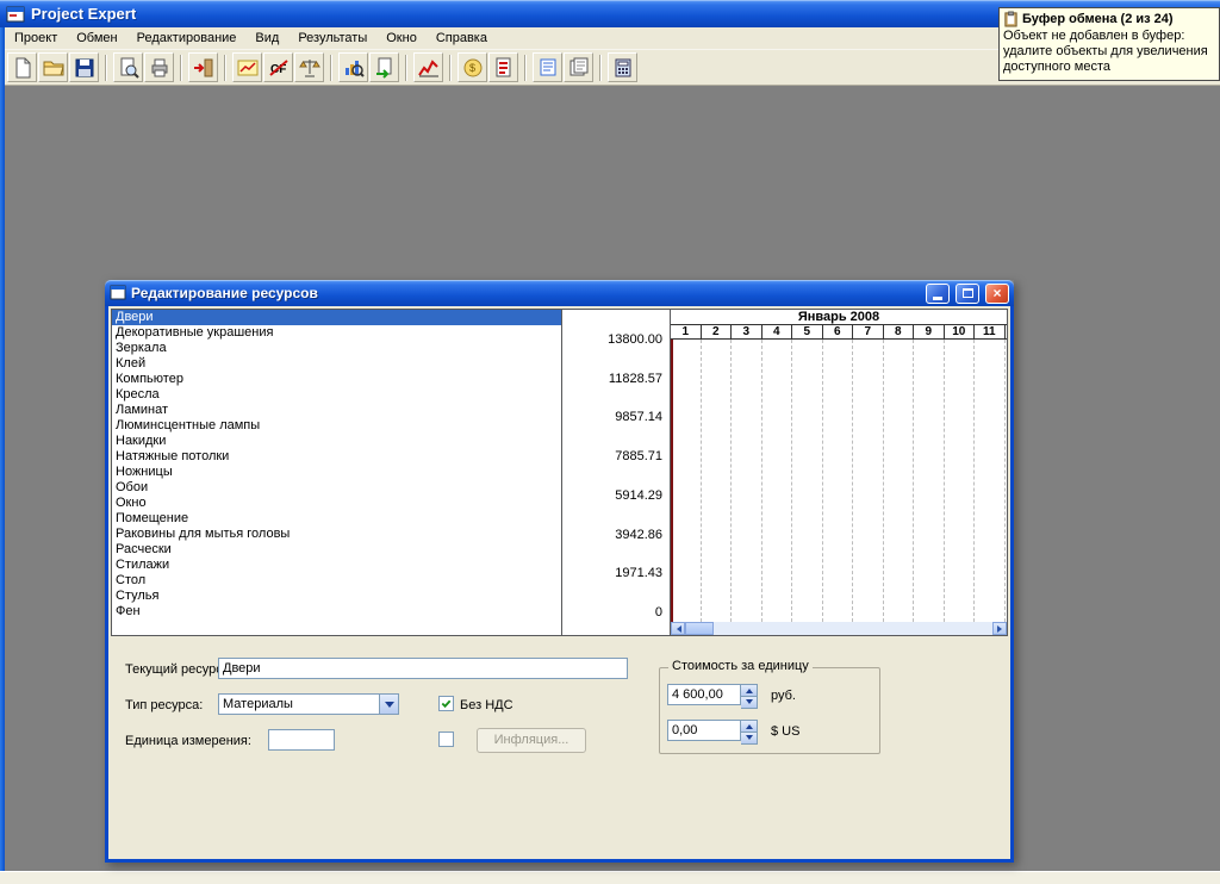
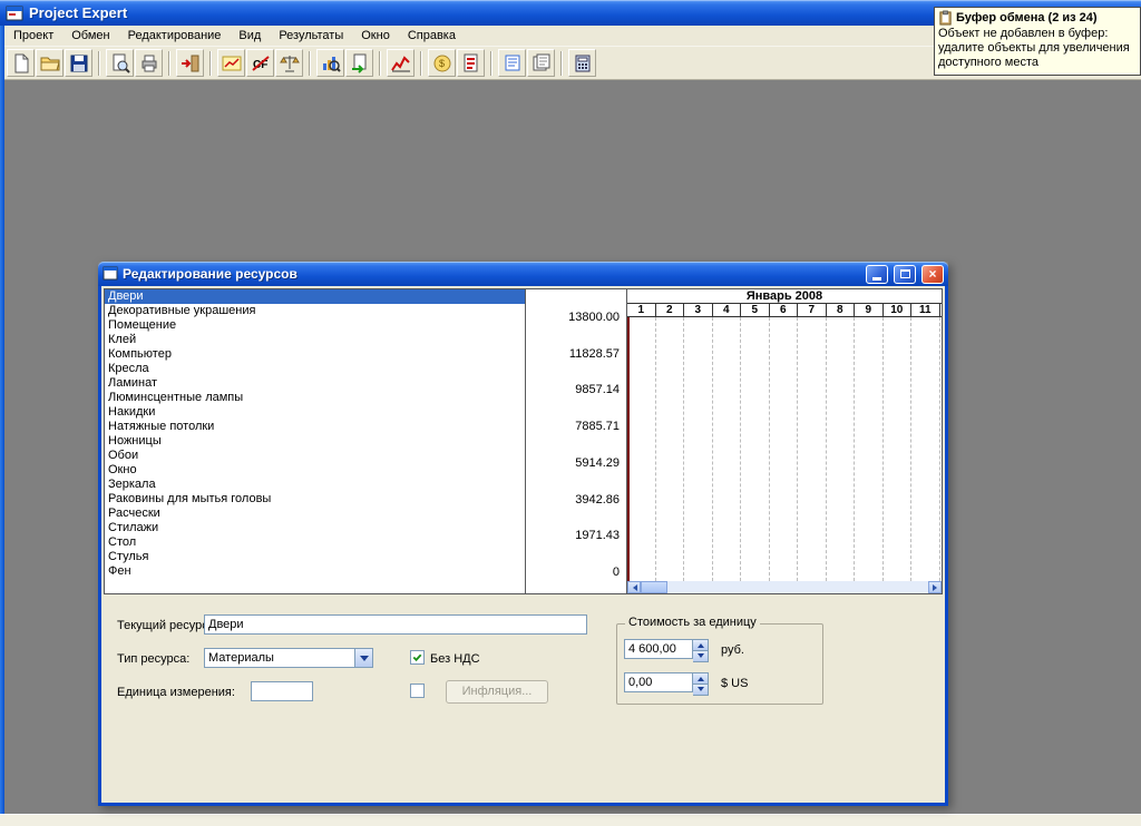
  Project Expert
  Проект
  Обмен
  Редактирование
  Вид
  Результаты
  Окно
  Справка
  CF
  $
  Редактирование ресурсов
  ×
  Двери
  Декоративные украшения
- Зеркала
+ Помещение
  Клей
  Компьютер
  Кресла
  Ламинат
  Люминсцентные лампы
  Накидки
  Натяжные потолки
  Ножницы
  Обои
  Окно
- Помещение
+ Зеркала
  Раковины для мытья головы
  Расчески
  Стилажи
  Стол
  Стулья
  Фен
  13800.00
  11828.57
  9857.14
  7885.71
  5914.29
  3942.86
  1971.43
  0
  Январь 2008
  1
  2
  3
  4
  5
  6
  7
  8
  9
  10
  11
  Текущий ресур
  Двери
  Тип ресурса:
  Материалы
  Без НДС
  Единица измерения:
  Инфляция...
  Стоимость за единицу
  4 600,00
  руб.
  0,00
  $ US
  Буфер обмена (2 из 24)
  Объект не добавлен в буфер: удалите объекты для увеличения доступного места
